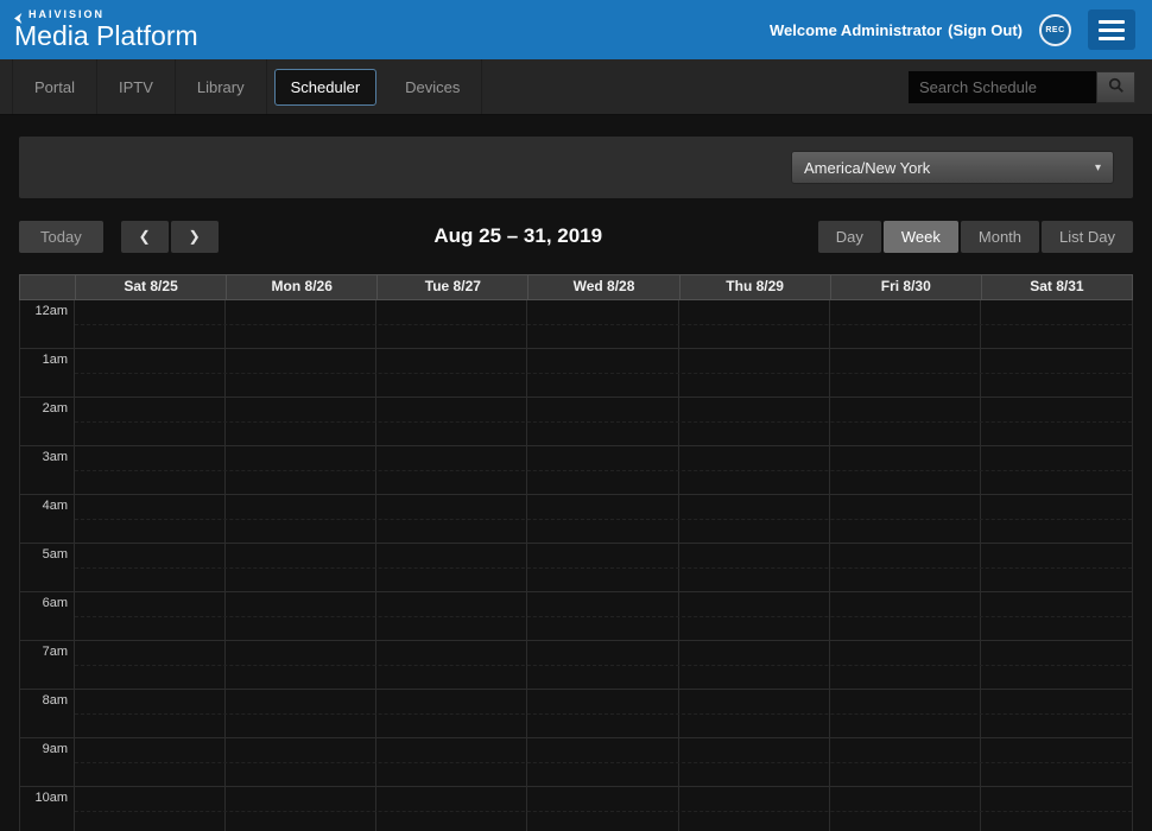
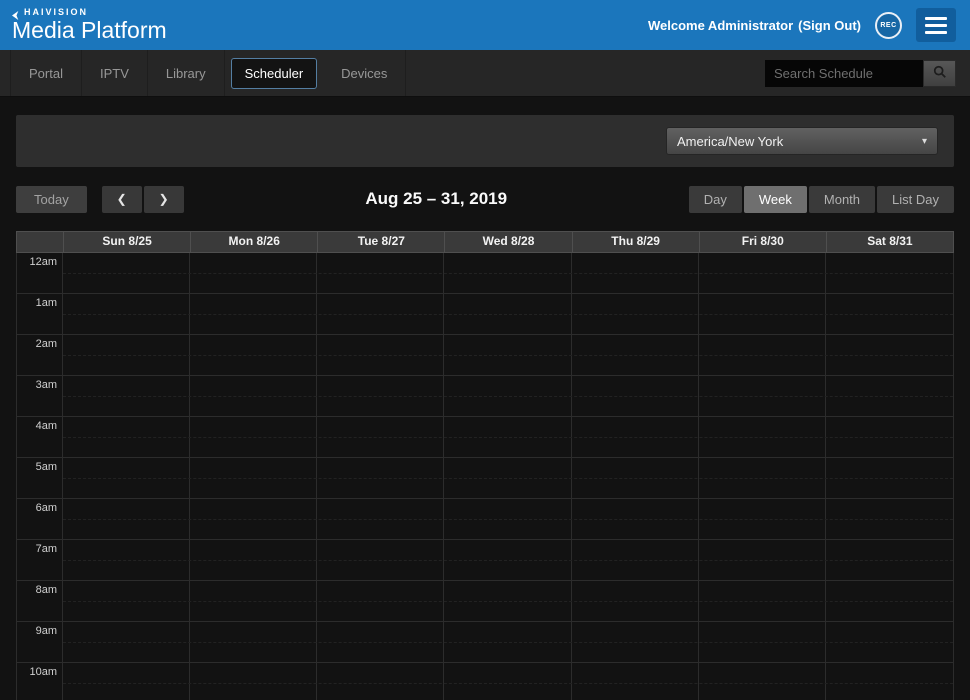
  HAIVISION
  Media Platform
  Welcome Administrator
  (Sign Out)
  Portal
  IPTV
  Library
  Scheduler
  Devices
  Search Schedule
  America/New York
  ▾
  Today
  ❮
  ❯
  Aug 25 – 31, 2019
  Day
  Week
  Month
  List Day
- Sat 8/25
+ Sun 8/25
  Mon 8/26
  Tue 8/27
  Wed 8/28
  Thu 8/29
  Fri 8/30
  Sat 8/31
  12am
  1am
  2am
  3am
  4am
  5am
  6am
  7am
  8am
  9am
  10am
